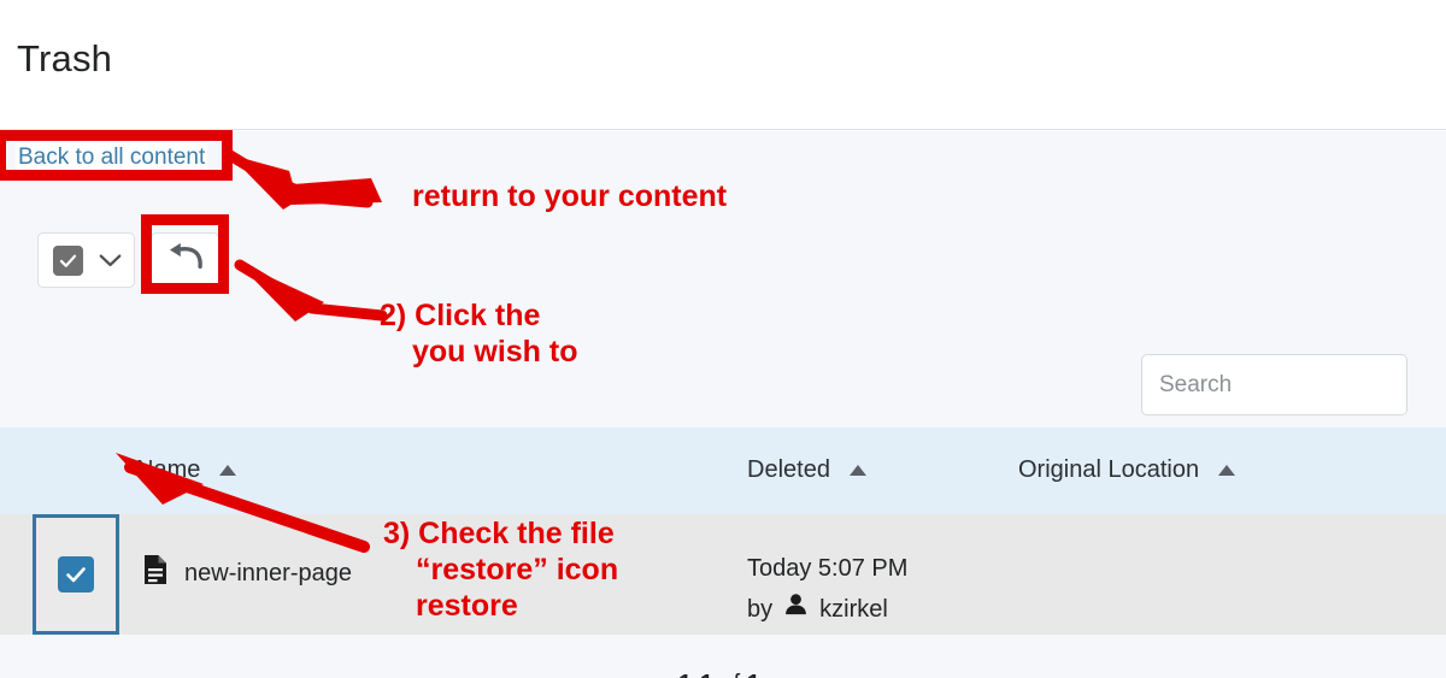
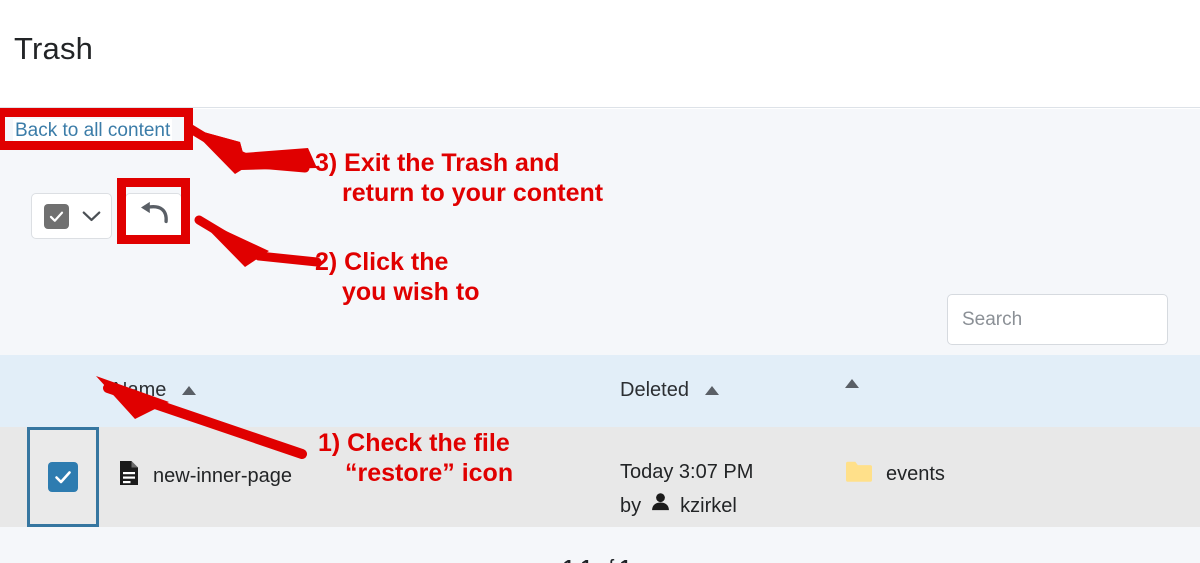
  Trash
  Back to all content
  Search
  Deleted
- Original Location
  new-inner-page
- Today 5:07 PM
+ Today 3:07 PM
  by
  kzirkel
+ events
+ 3) Exit the Trash and
  return to your content
  2) Click the
  you wish to
- 3) Check the file
+ 1) Check the file
  “restore” icon
- restore
